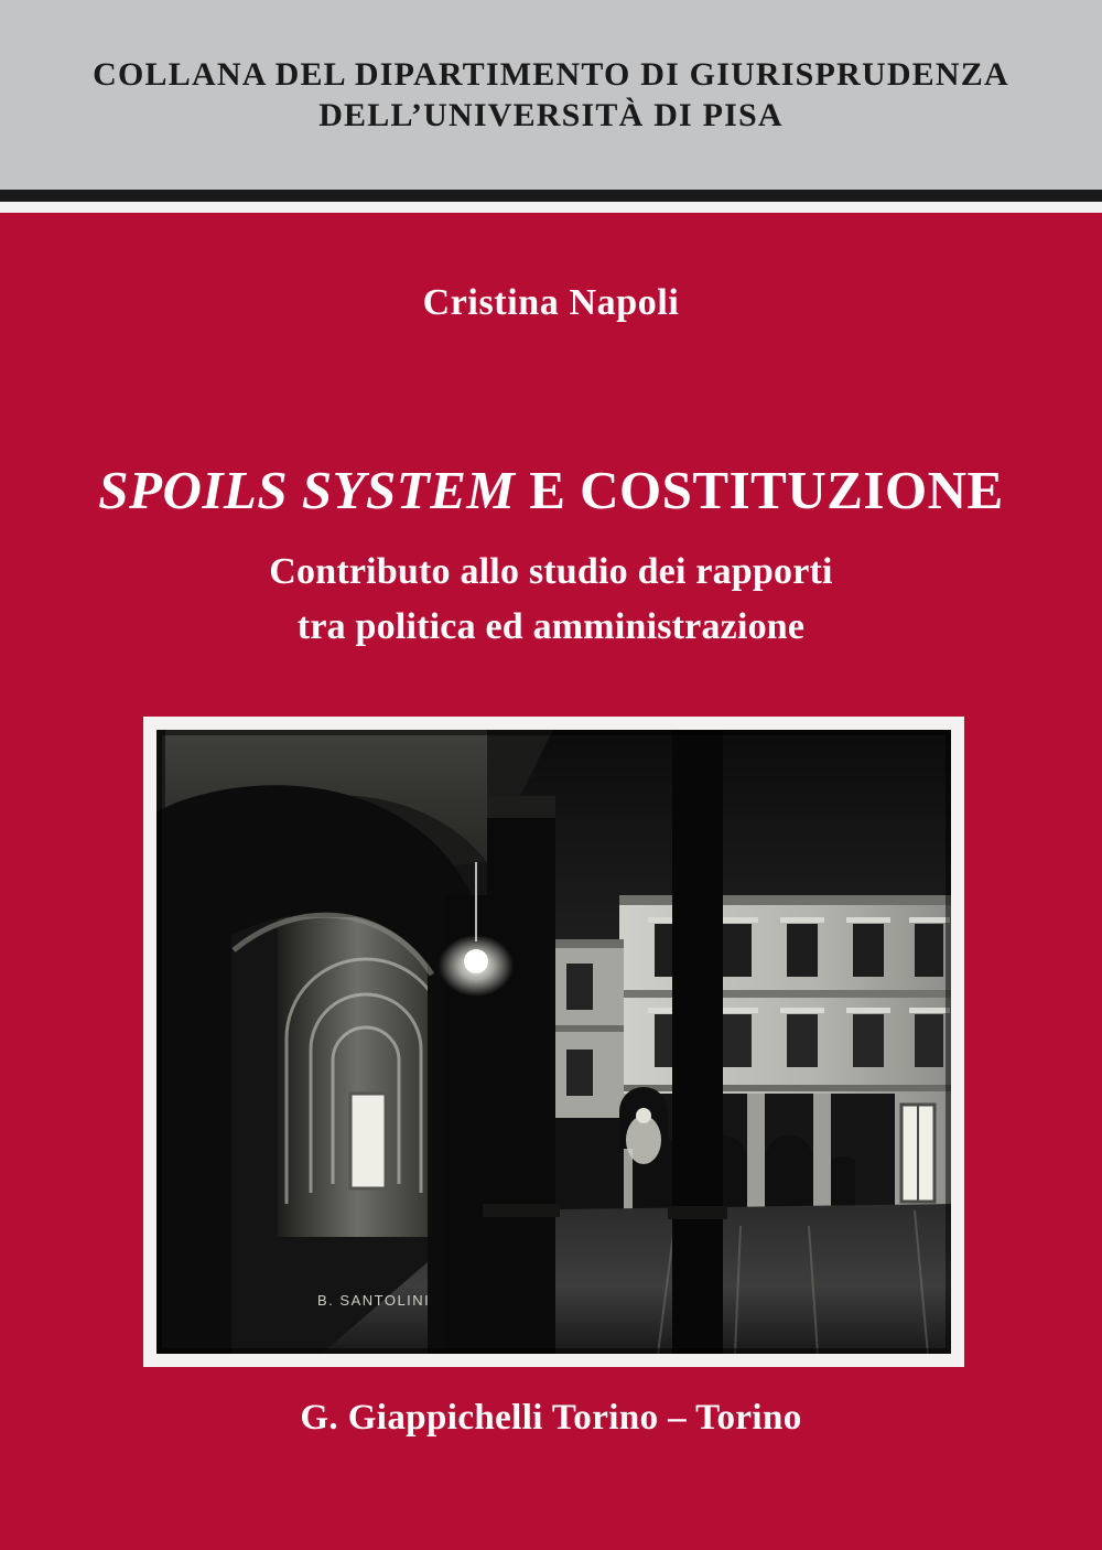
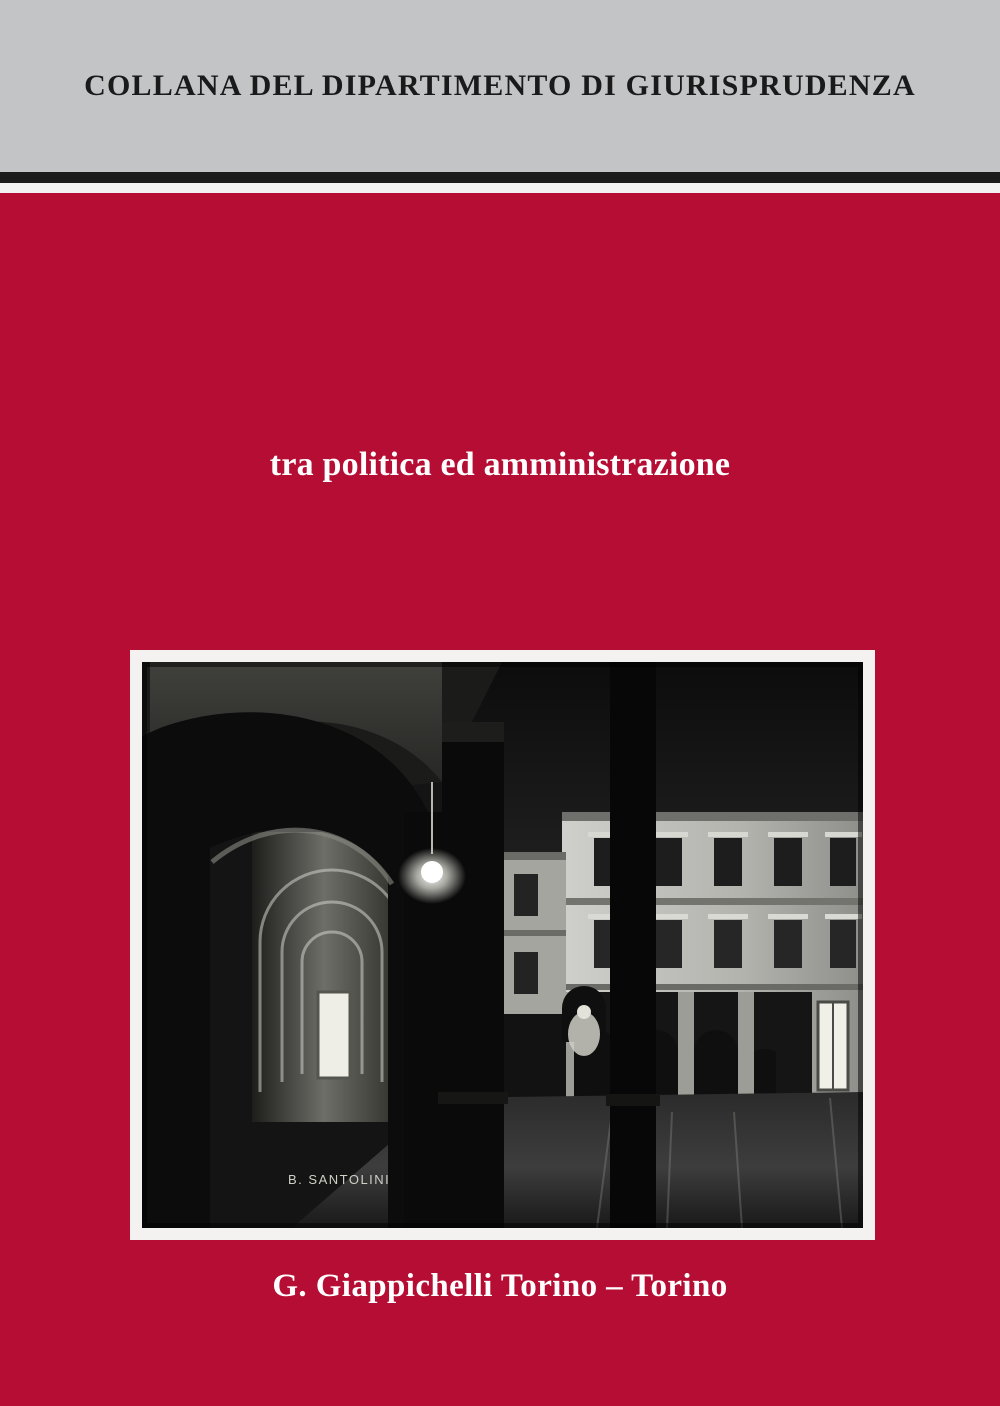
  COLLANA DEL DIPARTIMENTO DI GIURISPRUDENZA
- DELL’UNIVERSITÀ DI PISA
- Cristina Napoli
- SPOILS SYSTEM E COSTITUZIONE
- Contributo allo studio dei rapporti
  tra politica ed amministrazione
  B. SANTOLINI
  G. Giappichelli Torino – Torino
